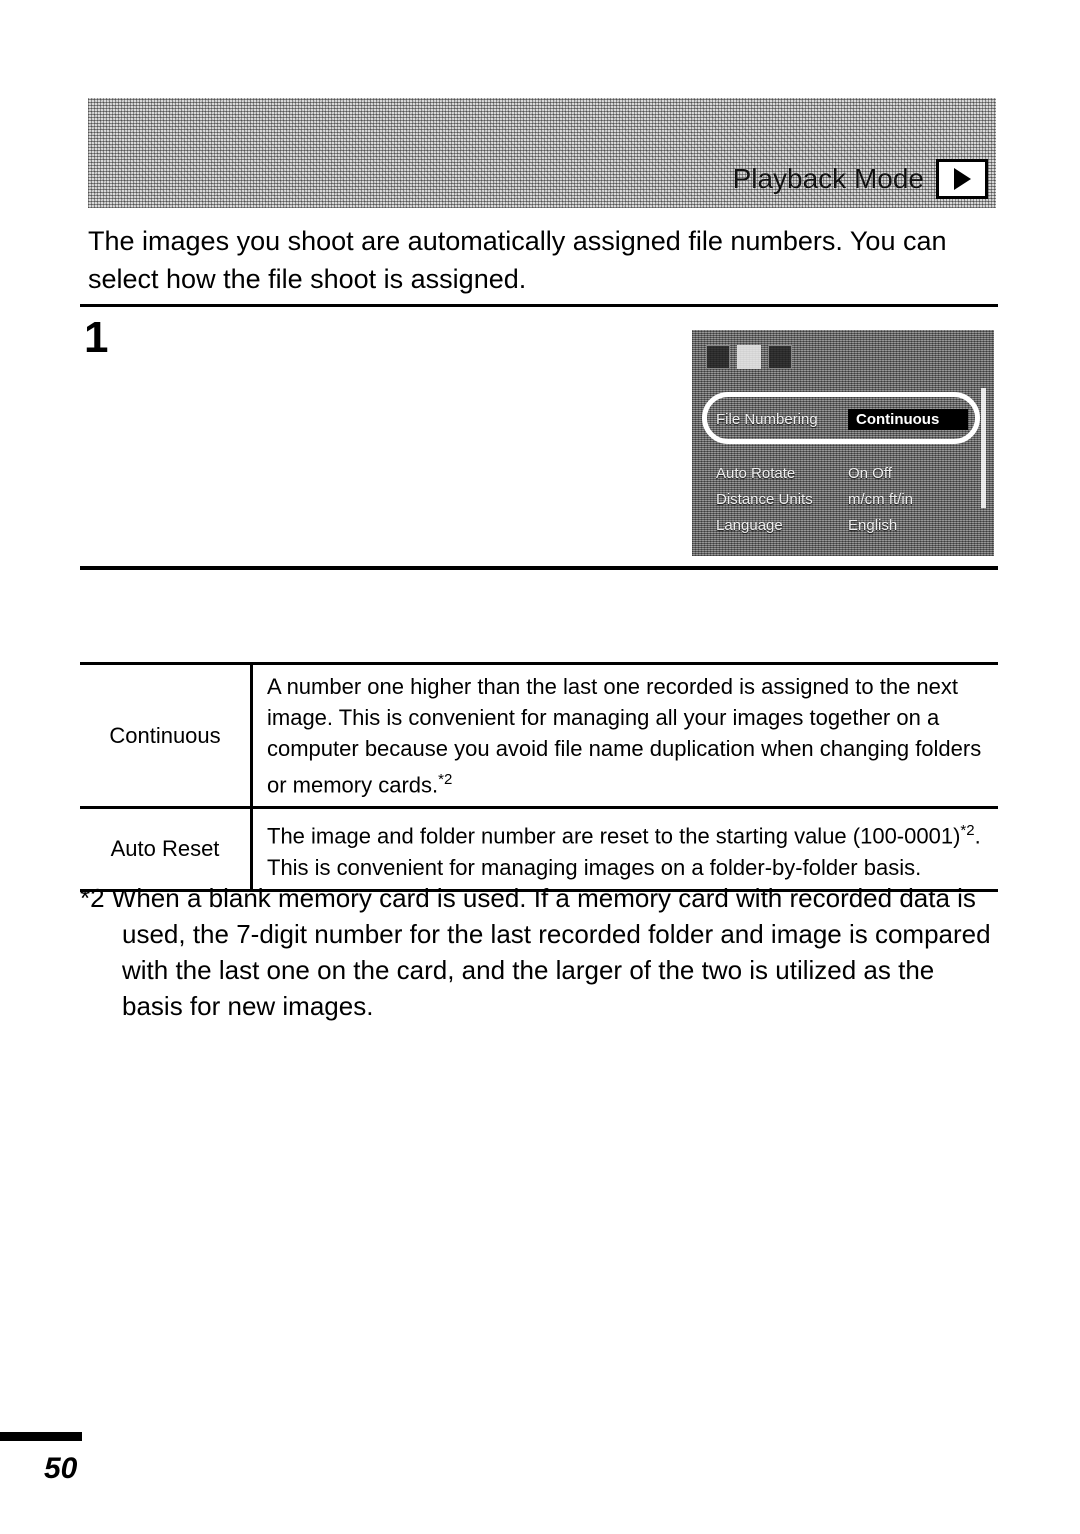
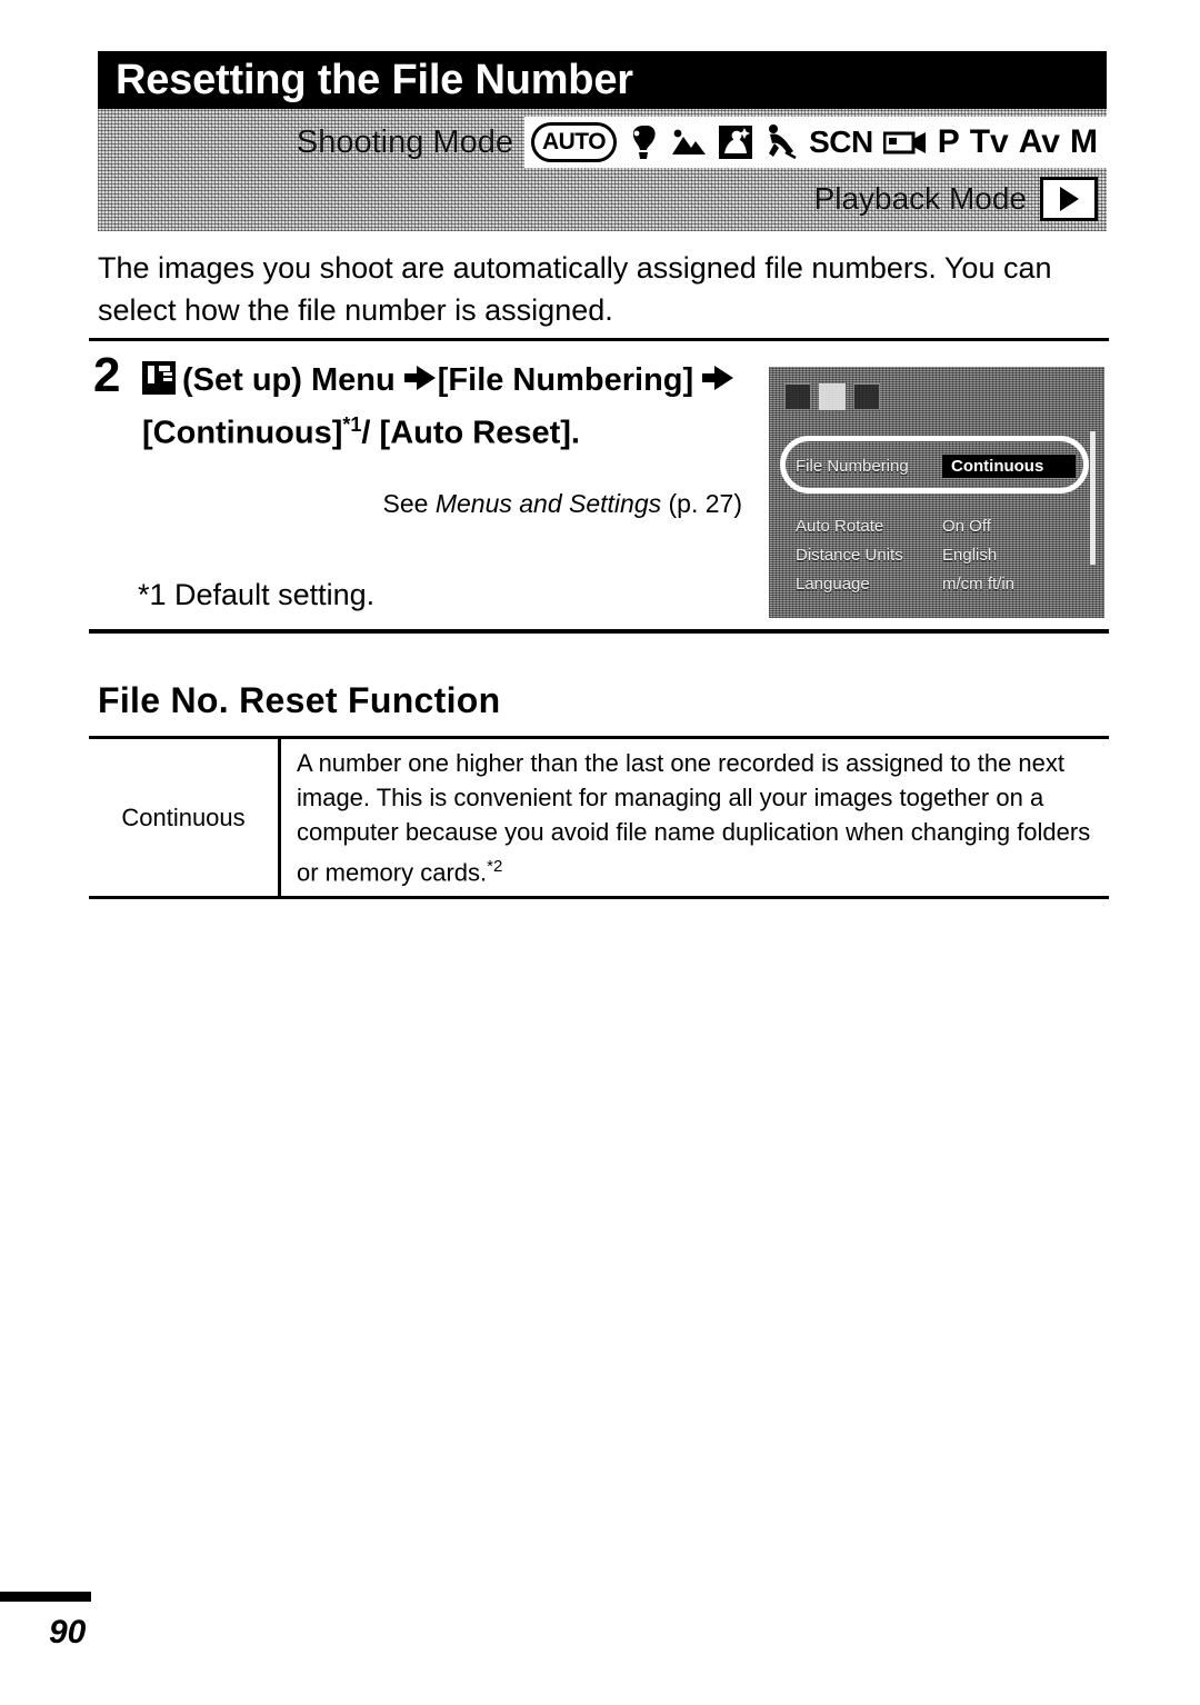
+ Resetting the File Number
+ Shooting Mode
+ AUTO
+ SCN
+ P
+ Tv
+ Av
+ M
  Playback Mode
- The images you shoot are automatically assigned file numbers. You can select how the file shoot is assigned.
+ The images you shoot are automatically assigned file numbers. You can select how the file number is assigned.
- 1
+ 2
+ (Set up) Menu [File Numbering] [Continuous]*1/ [Auto Reset].
+ See Menus and Settings (p. 27)
+ *1 Default setting.
  File Numbering
  Continuous
  Auto Rotate
  On Off
  Distance Units
- m/cm ft/in
+ English
  Language
- English
+ m/cm ft/in
+ File No. Reset Function
  Continuous	A number one higher than the last one recorded is assigned to the next image. This is convenient for managing all your images together on a computer because you avoid file name duplication when changing folders or memory cards.*2
- Auto Reset	The image and folder number are reset to the starting value (100-0001)*2. This is convenient for managing images on a folder-by-folder basis.
- *2 When a blank memory card is used. If a memory card with recorded data is used, the 7-digit number for the last recorded folder and image is compared with the last one on the card, and the larger of the two is utilized as the basis for new images.
- 50
+ 90
